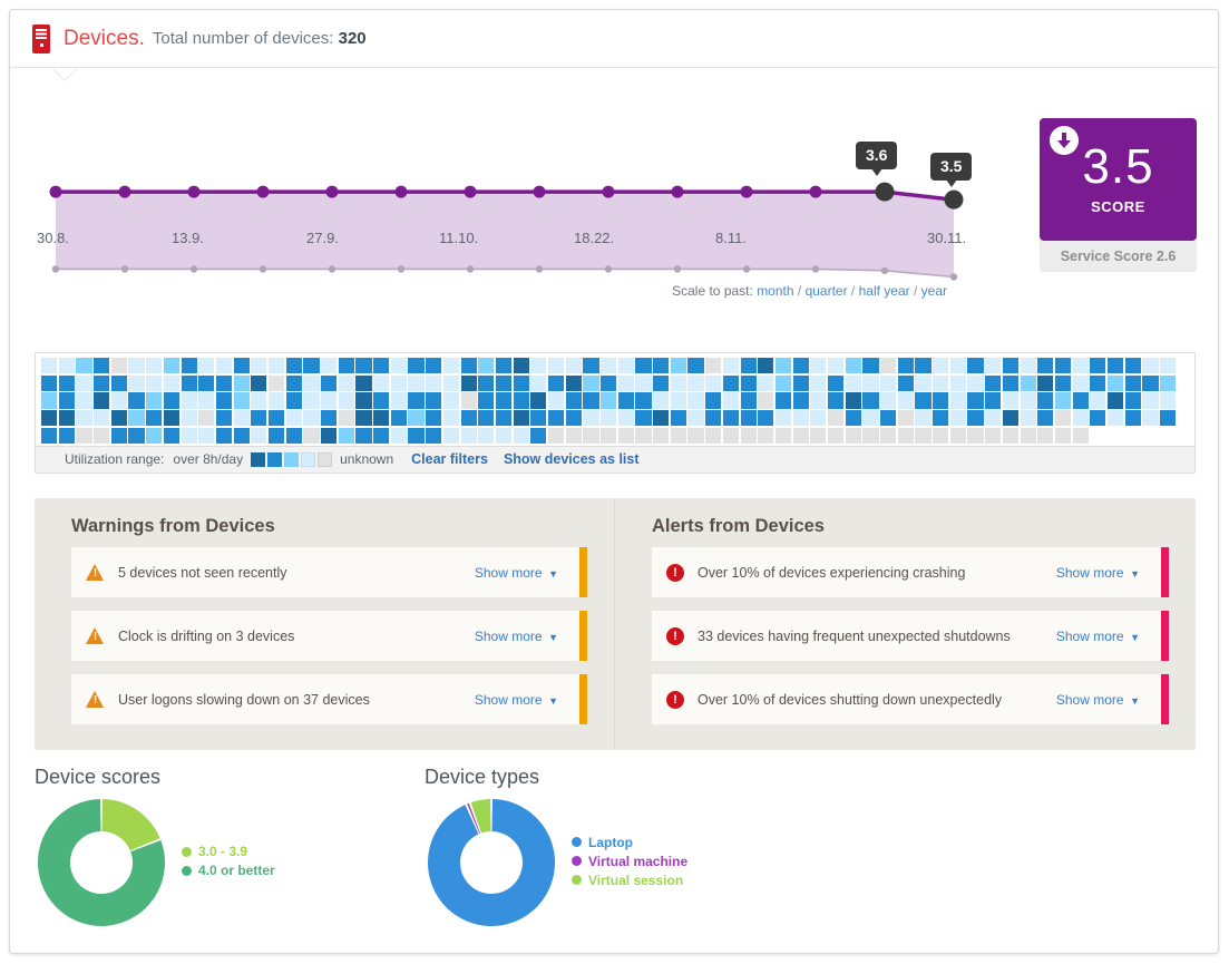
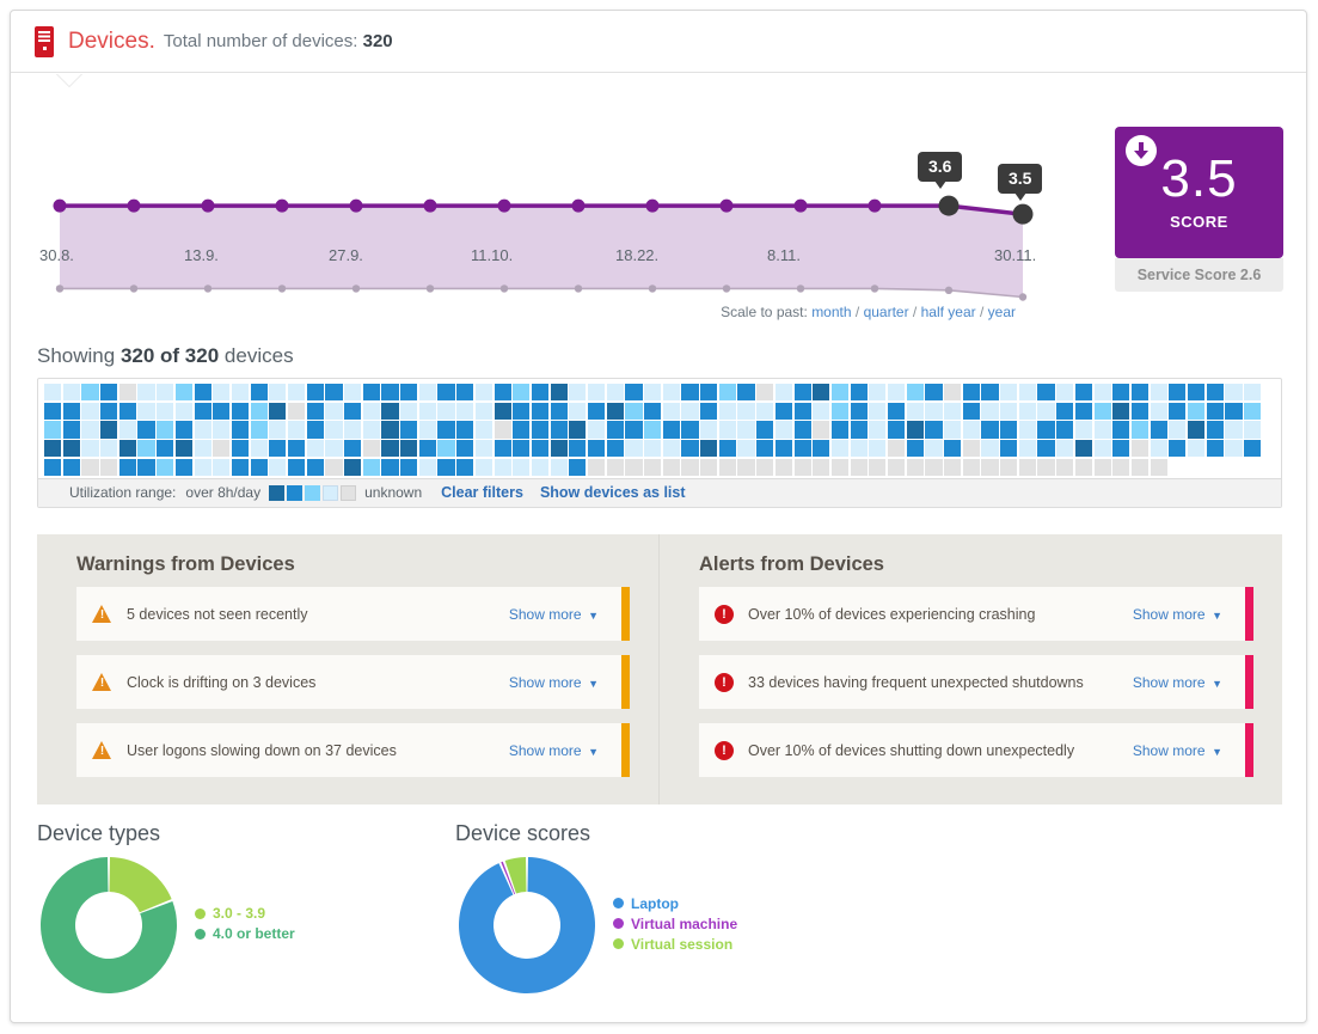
  Devices.
  Total number of devices: 320
  3.6
  3.5
  30.8.
  13.9.
  27.9.
  11.10.
  18.22.
  8.11.
  30.11.
  3.5
  SCORE
  Service Score 2.6
  Scale to past: month / quarter / half year / year
+ Showing 320 of 320 devices
  Utilization range:
  over 8h/day
  unknown
  Clear filters
  Show devices as list
  Warnings from Devices
  5 devices not seen recently
  Show more ▼
  Clock is drifting on 3 devices
  Show more ▼
  User logons slowing down on 37 devices
  Show more ▼
  Alerts from Devices
  Over 10% of devices experiencing crashing
  Show more ▼
  33 devices having frequent unexpected shutdowns
  Show more ▼
  Over 10% of devices shutting down unexpectedly
  Show more ▼
- Device scores
+ Device types
  3.0 - 3.9
  4.0 or better
- Device types
+ Device scores
  Laptop
  Virtual machine
  Virtual session
